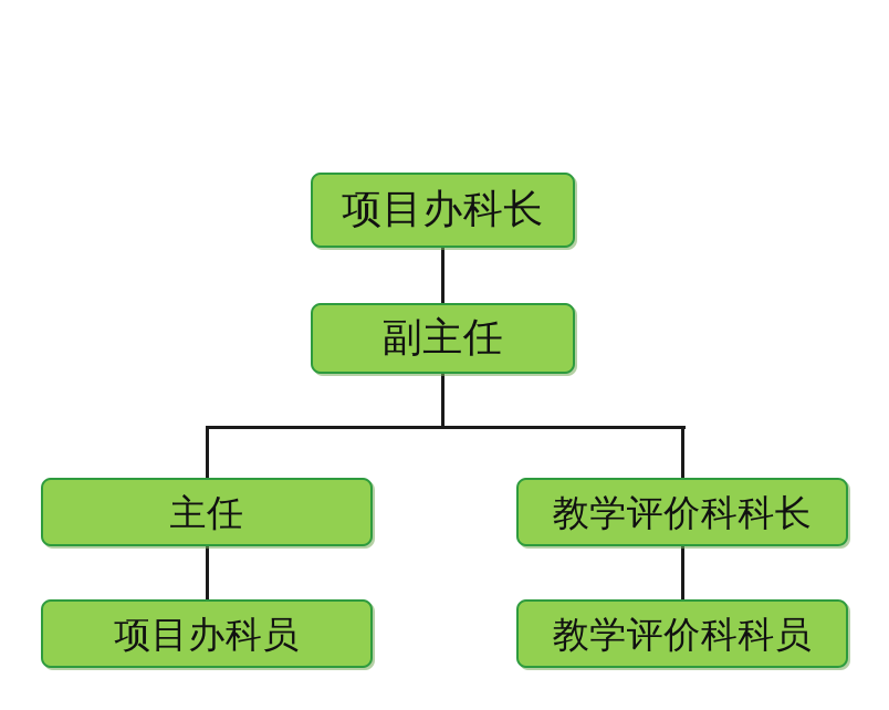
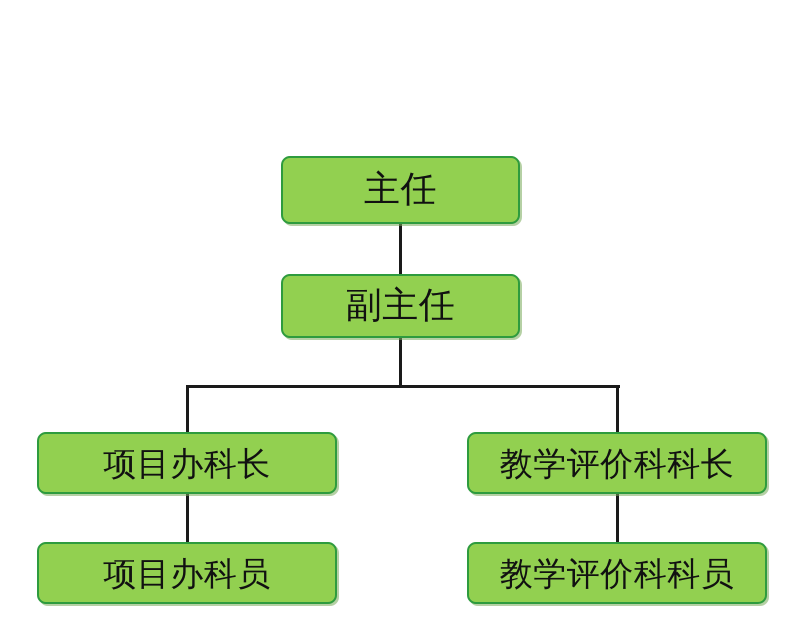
- 项目办科长
+ 主任
  副主任
- 主任
+ 项目办科长
  教学评价科科长
  项目办科员
  教学评价科科员
